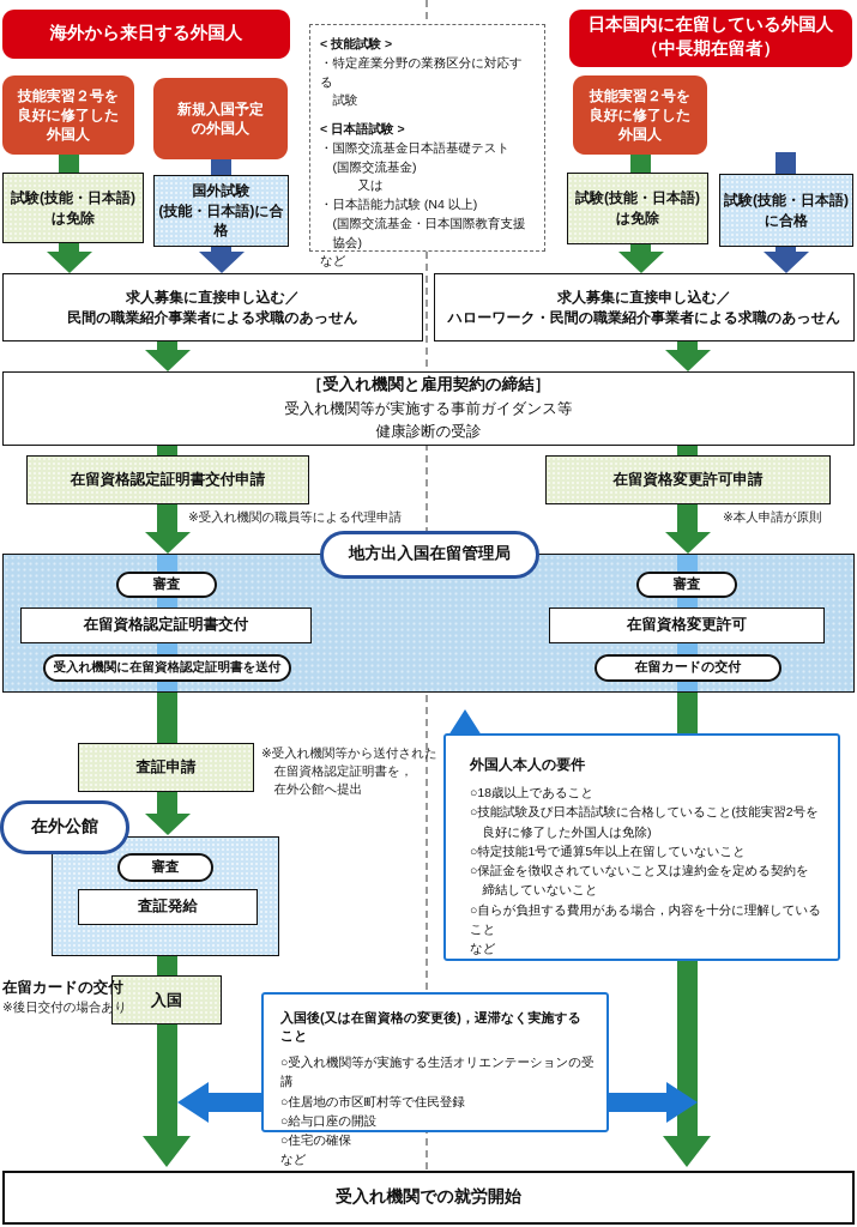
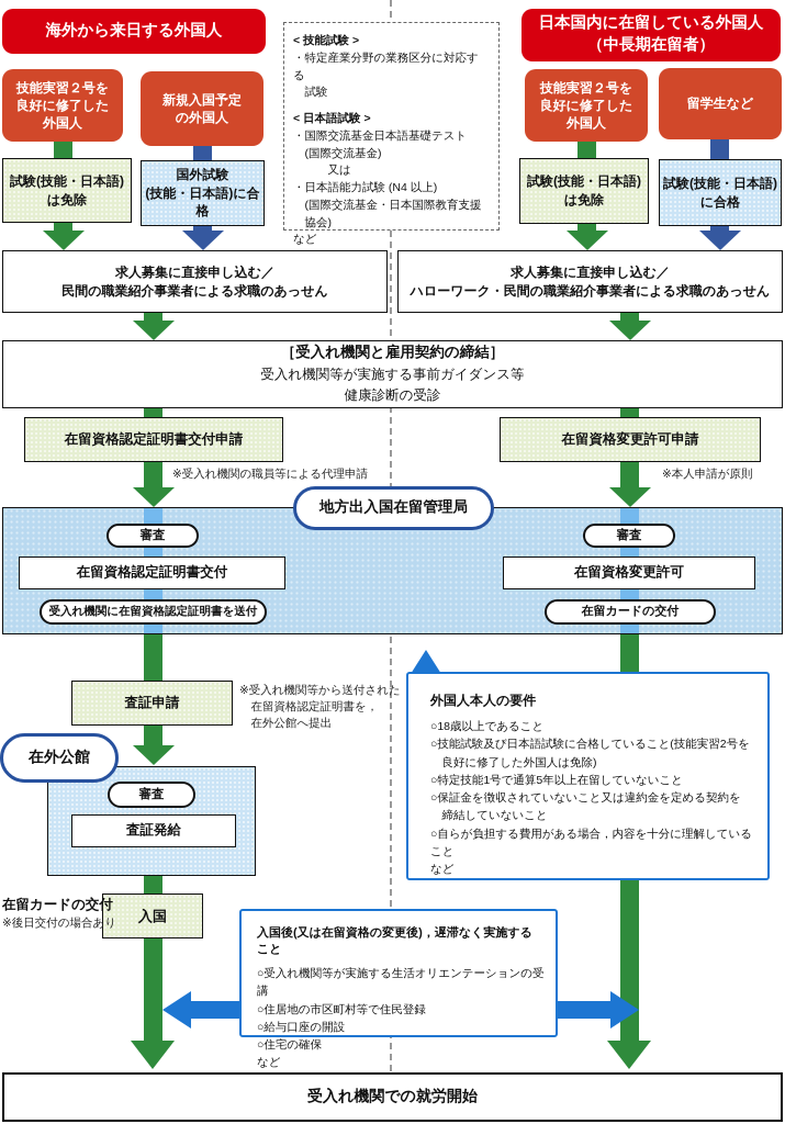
  海外から来日する外国人
  技能実習２号を
  良好に修了した
  外国人
  新規入国予定
  の外国人
  試験(技能・日本語)
  は免除
  国外試験
  (技能・日本語)に合格
  求人募集に直接申し込む／
  民間の職業紹介事業者による求職のあっせん
  日本国内に在留している外国人
  （中長期在留者）
  技能実習２号を
  良好に修了した
  外国人
+ 留学生など
  試験(技能・日本語)
  は免除
  試験(技能・日本語)
  に合格
  求人募集に直接申し込む／
  ハローワーク・民間の職業紹介事業者による求職のあっせん
  < 技能試験 >
  ・特定産業分野の業務区分に対応する
  試験
  < 日本語試験 >
  ・国際交流基金日本語基礎テスト
  (国際交流基金)
  又は
  ・日本語能力試験 (N4 以上)
  (国際交流基金・日本国際教育支援
  協会)
  など
  ［受入れ機関と雇用契約の締結］
  受入れ機関等が実施する事前ガイダンス等
  健康診断の受診
  在留資格認定証明書交付申請
  ※受入れ機関の職員等による代理申請
  在留資格変更許可申請
  ※本人申請が原則
  地方出入国在留管理局
  審査
  在留資格認定証明書交付
  受入れ機関に在留資格認定証明書を送付
  審査
  在留資格変更許可
  在留カードの交付
  査証申請
  ※受入れ機関等から送付された
  在留資格認定証明書を，
  在外公館へ提出
  在外公館
  審査
  査証発給
  入国
  在留カードの交付
  ※後日交付の場合あり
  外国人本人の要件
  ○18歳以上であること
  ○技能試験及び日本語試験に合格していること(技能実習2号を
  良好に修了した外国人は免除)
  ○特定技能1号で通算5年以上在留していないこと
  ○保証金を徴収されていないこと又は違約金を定める契約を
  締結していないこと
  ○自らが負担する費用がある場合，内容を十分に理解していること
  など
  入国後(又は在留資格の変更後)，遅滞なく実施すること
  ○受入れ機関等が実施する生活オリエンテーションの受講
  ○住居地の市区町村等で住民登録
  ○給与口座の開設
  ○住宅の確保
  など
  受入れ機関での就労開始
